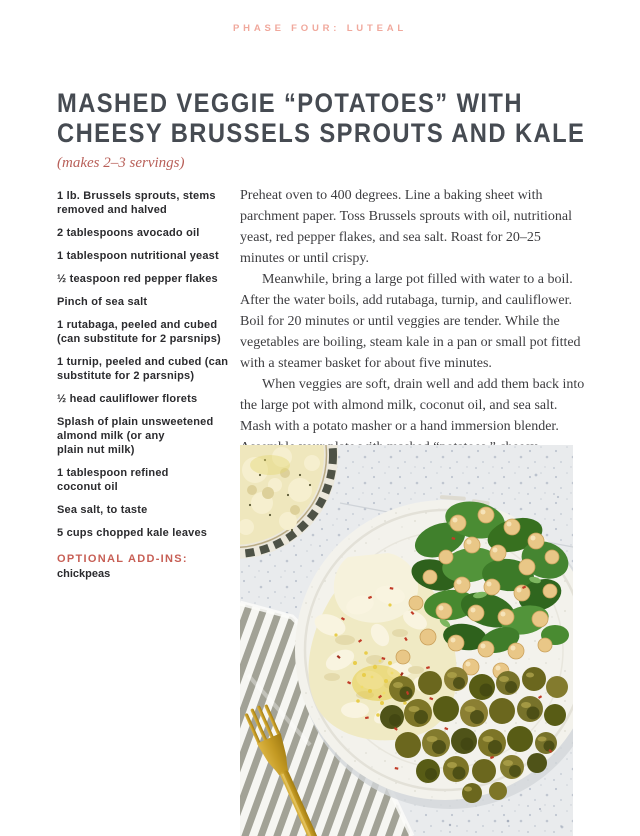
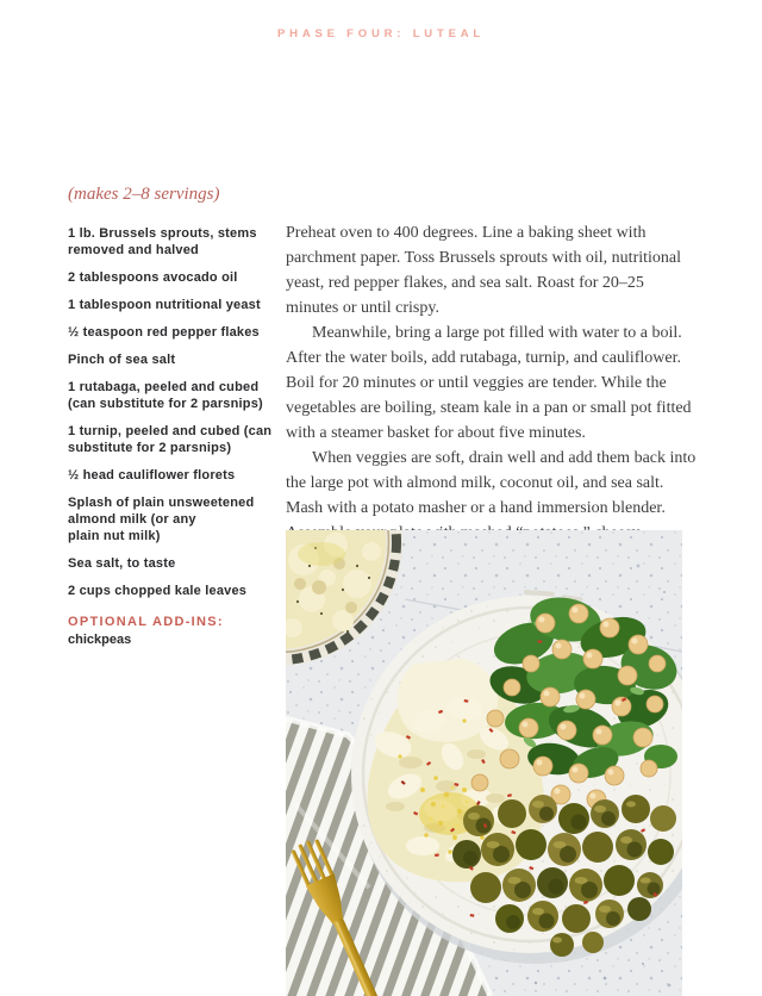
  PHASE FOUR: LUTEAL
- MASHED VEGGIE “POTATOES” WITH
- CHEESY BRUSSELS SPROUTS AND KALE
- (makes 2–3 servings)
+ (makes 2–8 servings)
  1 lb. Brussels sprouts, stems
  removed and halved
  2 tablespoons avocado oil
  1 tablespoon nutritional yeast
  ½ teaspoon red pepper flakes
  Pinch of sea salt
  1 rutabaga, peeled and cubed
  (can substitute for 2 parsnips)
  1 turnip, peeled and cubed (can
  substitute for 2 parsnips)
  ½ head cauliflower florets
  Splash of plain unsweetened
  almond milk (or any
  plain nut milk)
- 1 tablespoon refined
- coconut oil
  Sea salt, to taste
- 5 cups chopped kale leaves
+ 2 cups chopped kale leaves
  OPTIONAL ADD-INS:
  chickpeas
  Preheat oven to 400 degrees. Line a baking sheet with parchment paper. Toss Brussels sprouts with oil, nutritional yeast, red pepper flakes, and sea salt. Roast for 20–25 minutes or until crispy.
  Meanwhile, bring a large pot filled with water to a boil. After the water boils, add rutabaga, turnip, and cauliflower. Boil for 20 minutes or until veggies are tender. While the vegetables are boiling, steam kale in a pan or small pot fitted with a steamer basket for about five minutes.
